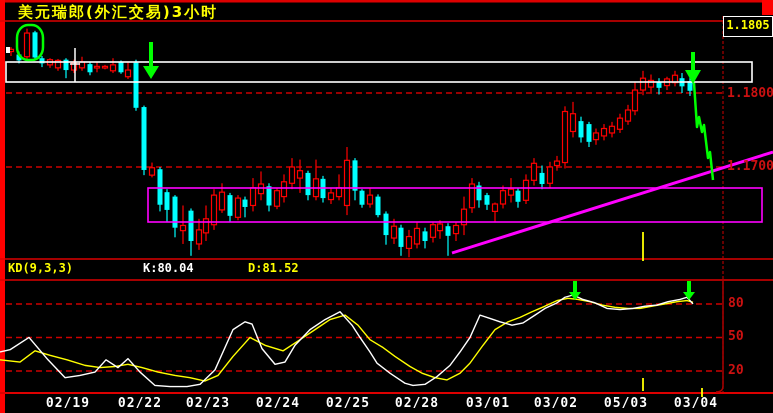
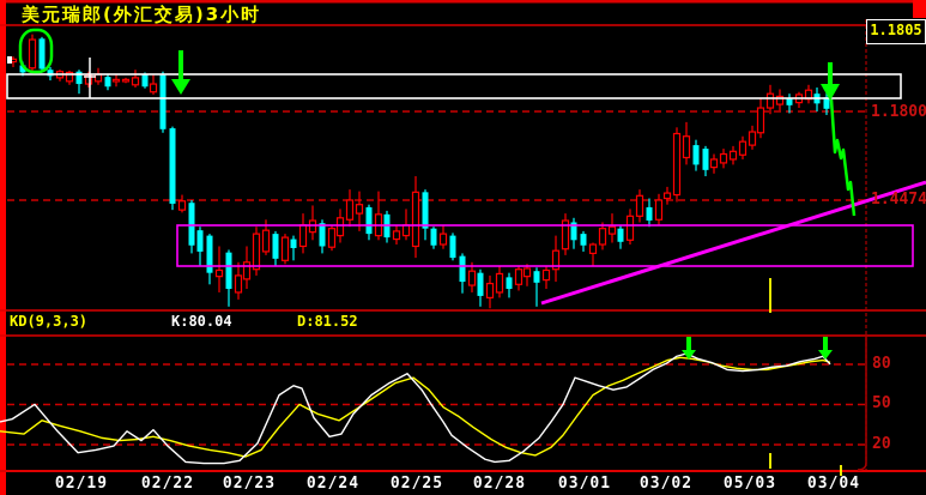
  美元瑞郎(外汇交易)3小时
  1.1805
  1.1800
- 1.1700
+ 1.4474
  KD(9,3,3)
  K:80.04
  D:81.52
  80
  50
  20
  02/19
  02/22
  02/23
  02/24
  02/25
  02/28
  03/01
  03/02
  05/03
  03/04
